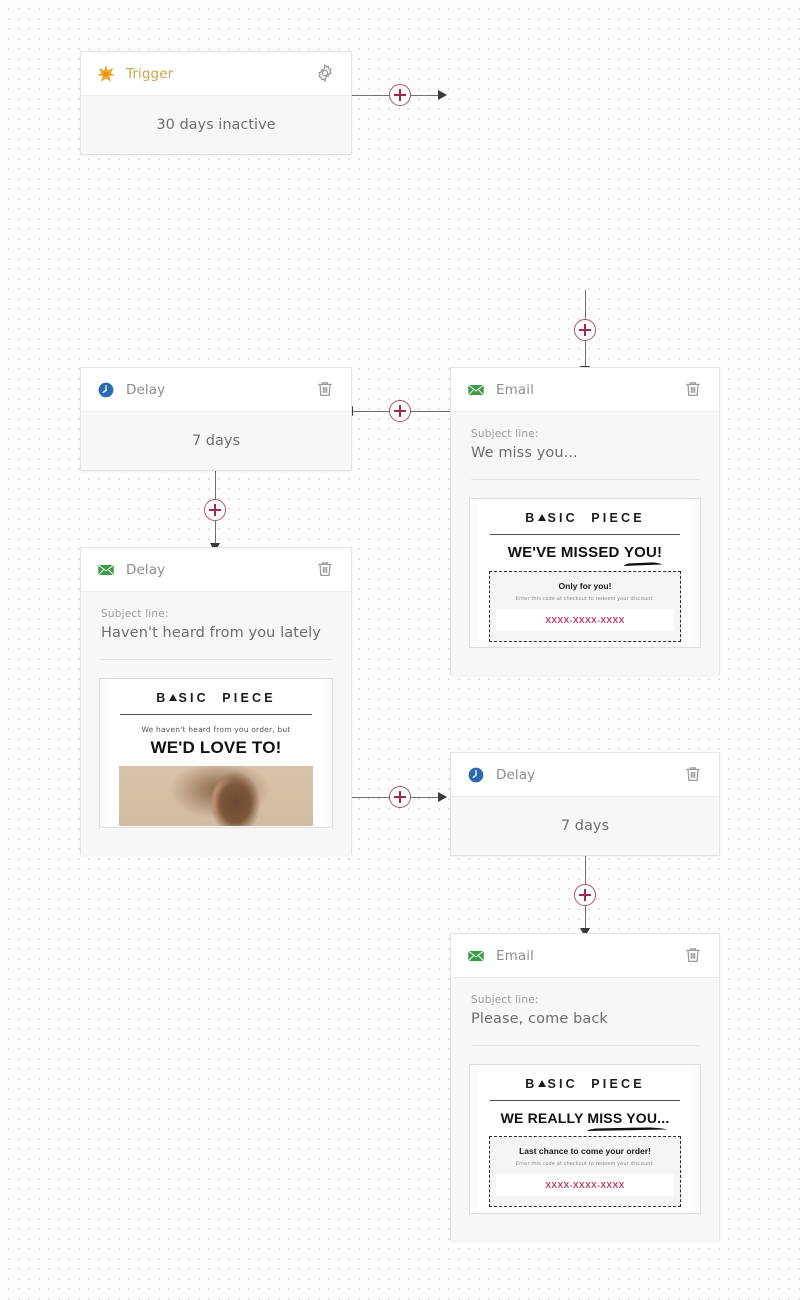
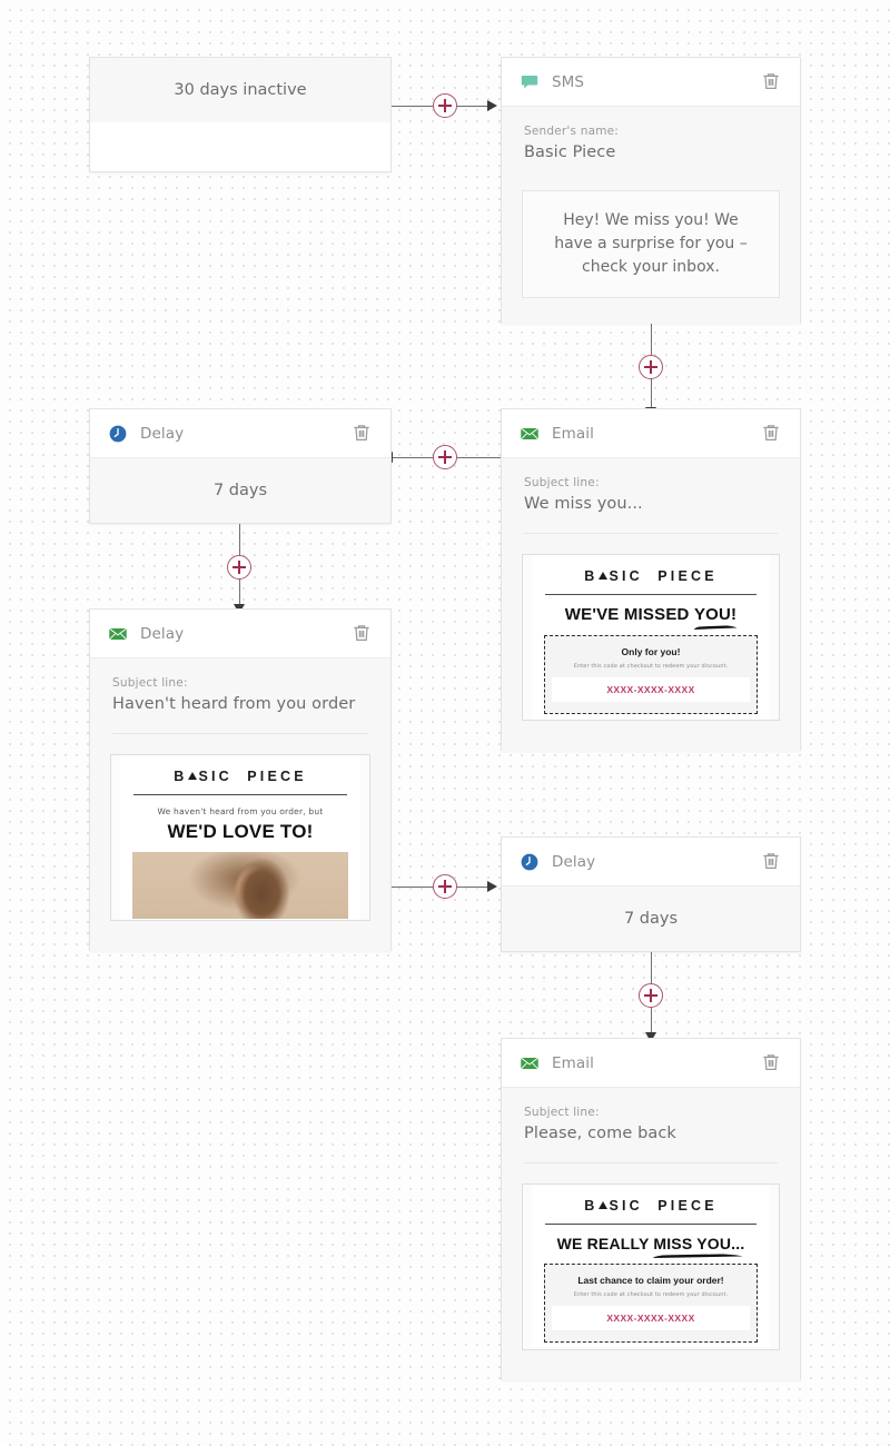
- Trigger
  30 days inactive
+ SMS
+ Sender's name:
+ Basic Piece
+ Hey! We miss you! We have a surprise for you – check your inbox.
  Delay
  7 days
  Email
  Subject line:
  We miss you...
  B SIC PIECE
  WE'VE MISSED YOU!
  Only for you!
  XXXX-XXXX-XXXX
  Delay
  Subject line:
- Haven't heard from you lately
+ Haven't heard from you order
  B SIC PIECE
  We haven't heard from you order, but
  WE'D LOVE TO!
  Delay
  7 days
  Email
  Subject line:
  Please, come back
  B SIC PIECE
  WE REALLY MISS YOU...
- Last chance to come your order!
+ Last chance to claim your order!
  XXXX-XXXX-XXXX
